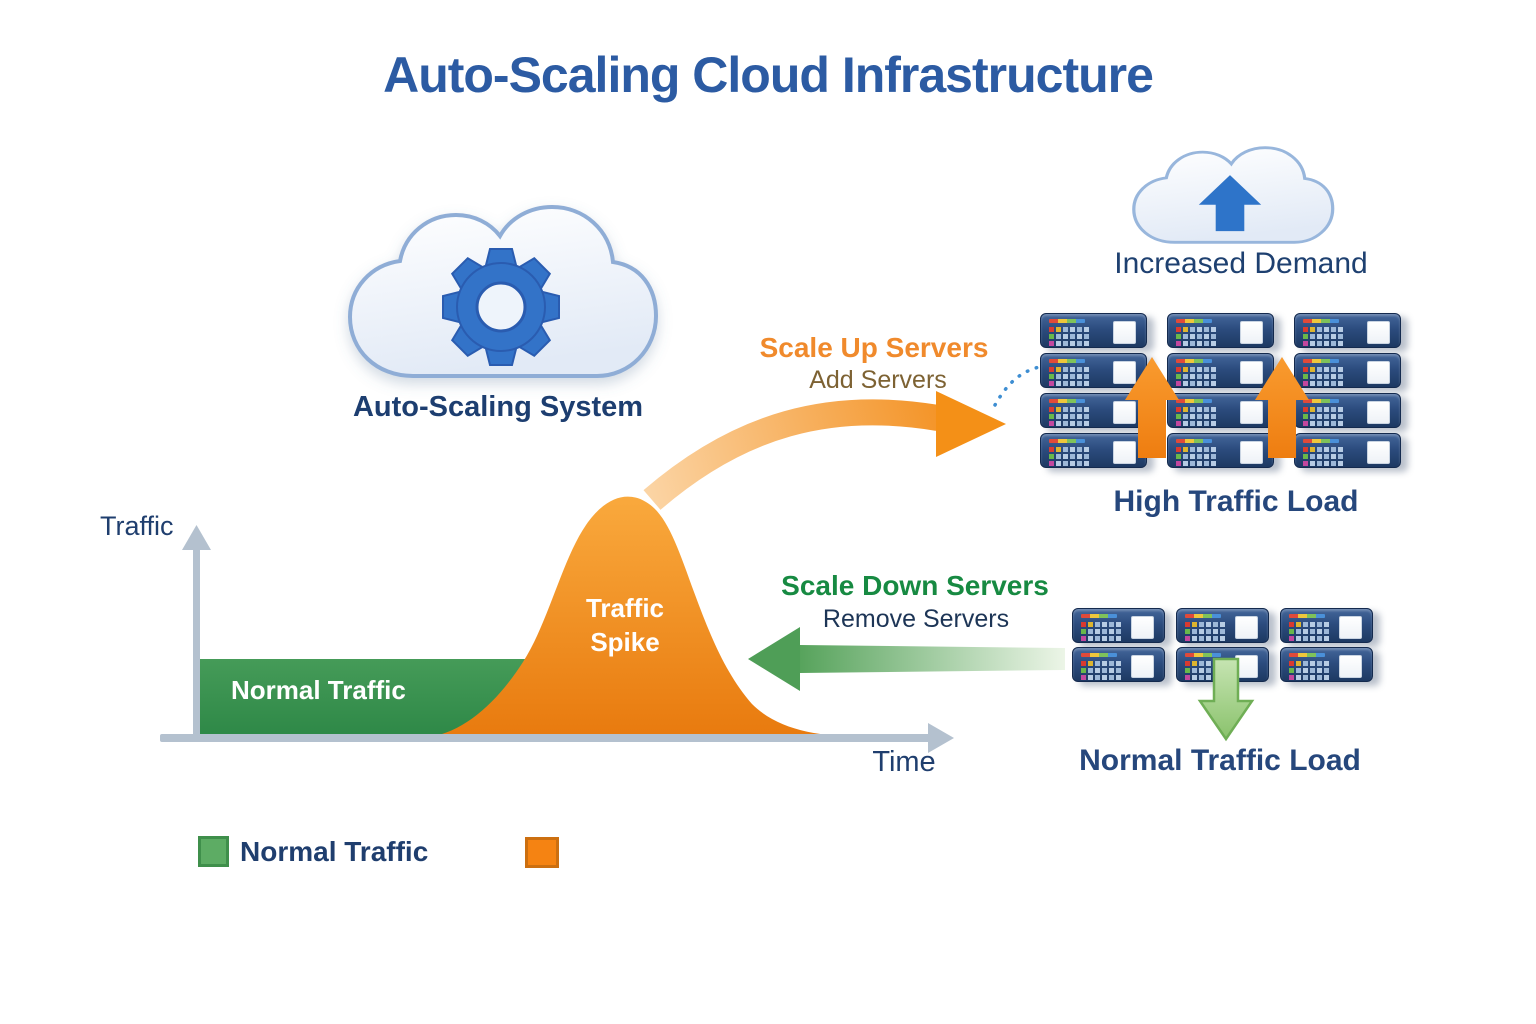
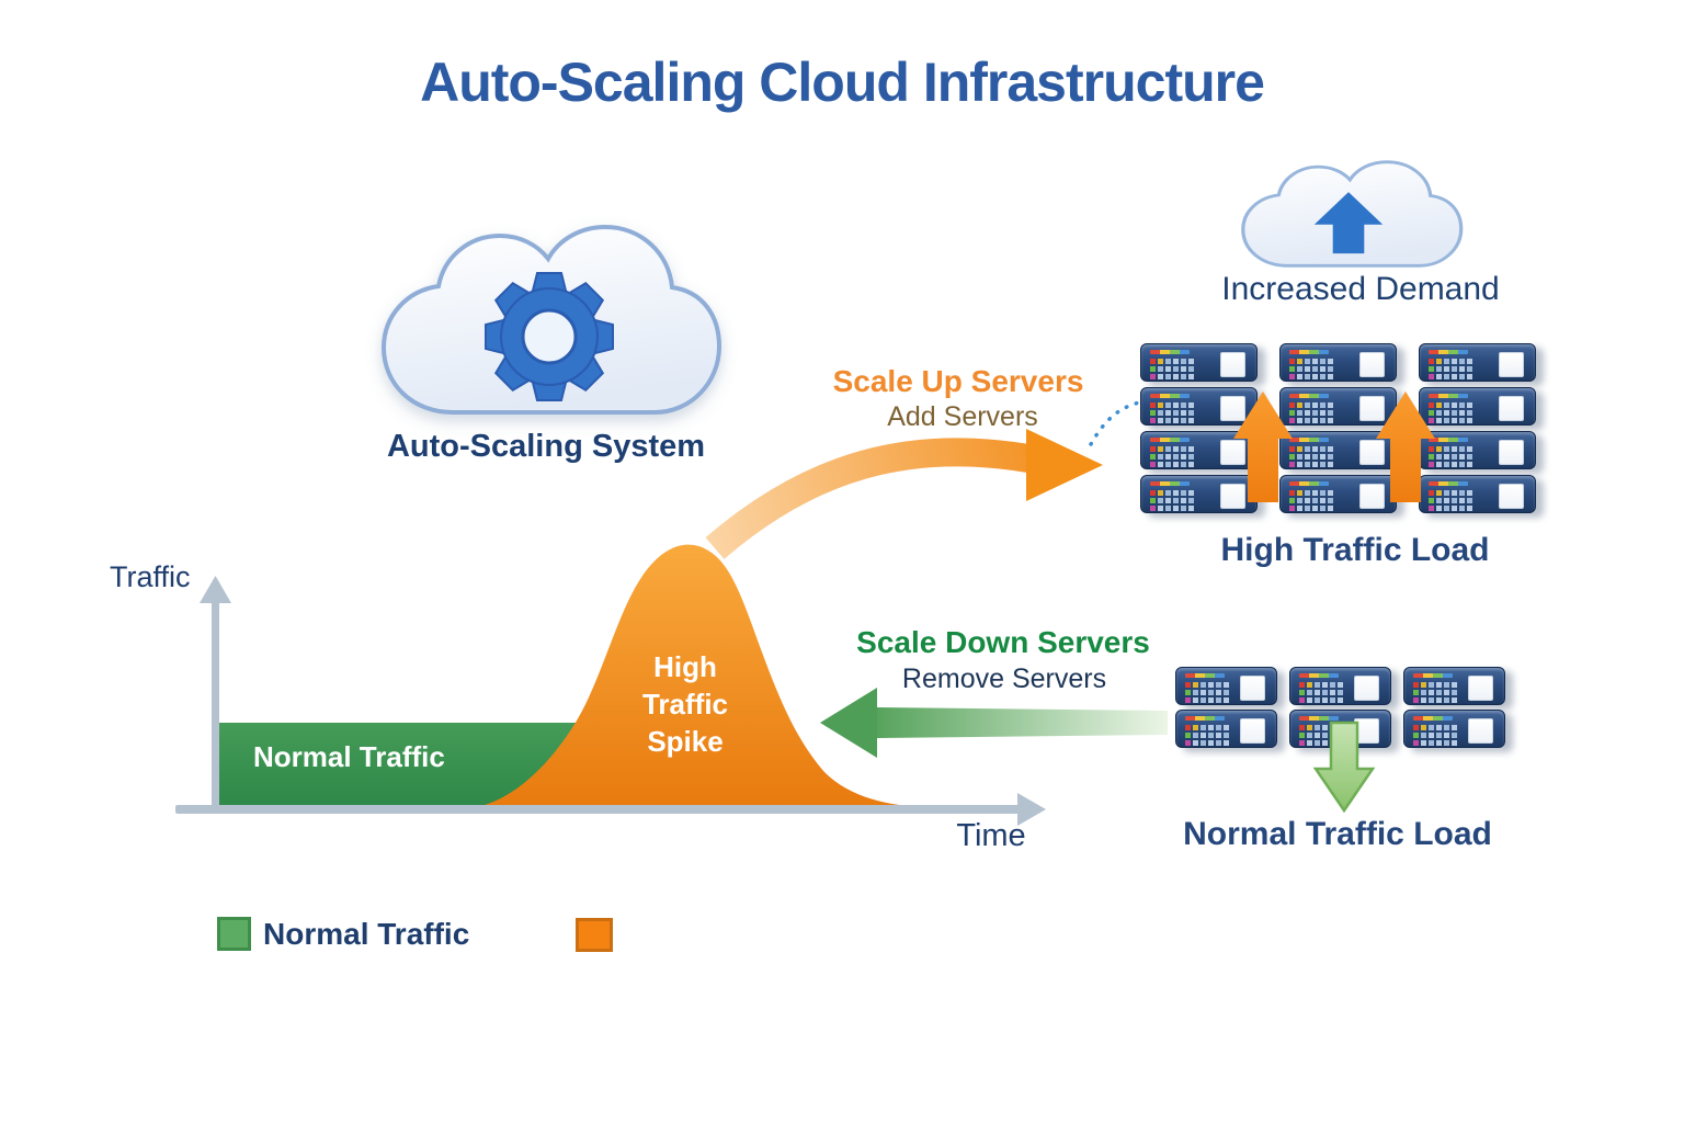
  Auto-Scaling Cloud Infrastructure
  Auto-Scaling System
  Increased Demand
  Scale Up Servers
  Add Servers
  High Traffic Load
  Scale Down Servers
  Remove Servers
  Normal Traffic Load
  Traffic
  Time
  Normal Traffic
+ High
  Traffic
  Spike
  Normal Traffic
